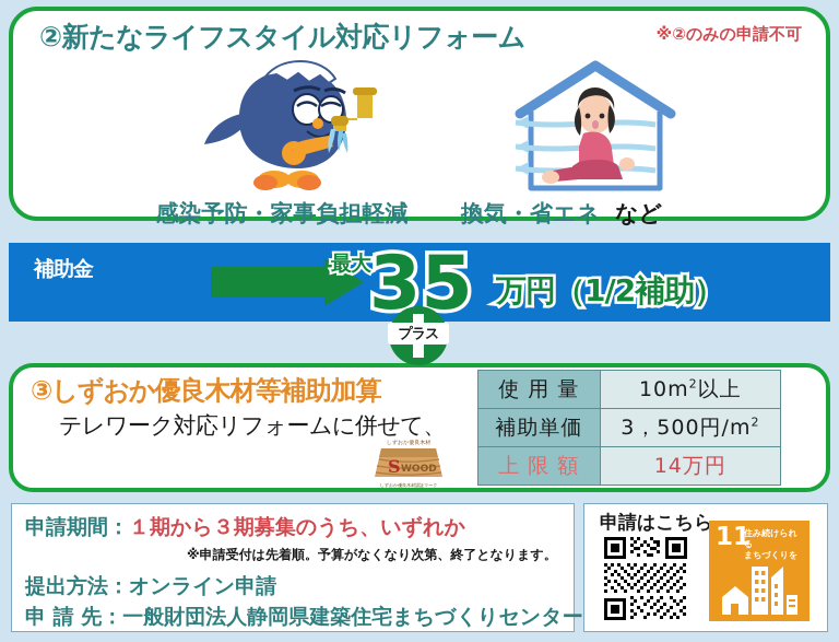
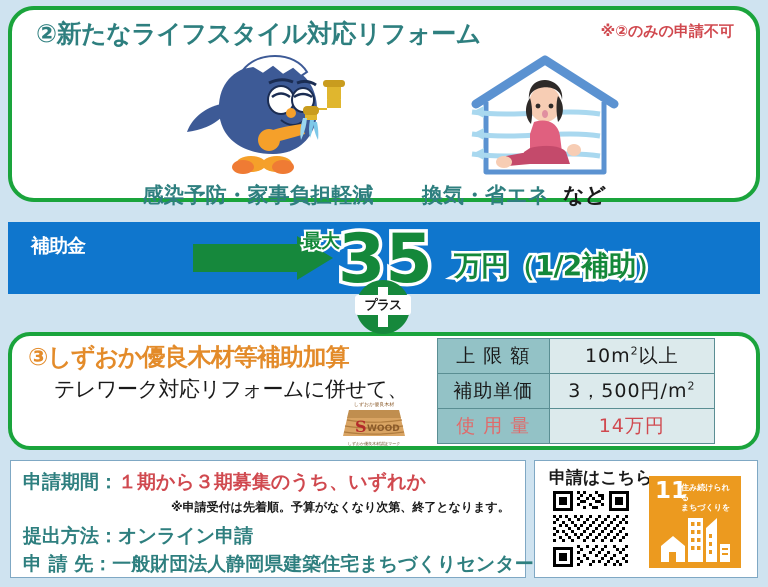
  ②新たなライフスタイル対応リフォーム
  ※②のみの申請不可
  感染予防・家事負担軽減
  換気・省エネ など
  補助金
  最大
  35
  万円（1/2補助）
  プラス
  ③しずおか優良木材等補助加算
  テレワーク対応リフォームに併せて、
  S
  WOOD
- 使 用 量	10m2以上
+ 上 限 額	10m2以上
  補助単価	3，500円/m2
- 上 限 額	14万円
+ 使 用 量	14万円
  申請期間：１期から３期募集のうち、いずれか
  ※申請受付は先着順。予算がなくなり次第、終了となります。
  提出方法：オンライン申請
  申 請 先：一般財団法人静岡県建築住宅まちづくりセンター
  申請はこちら
  11
  住み続けられる
  まちづくりを
